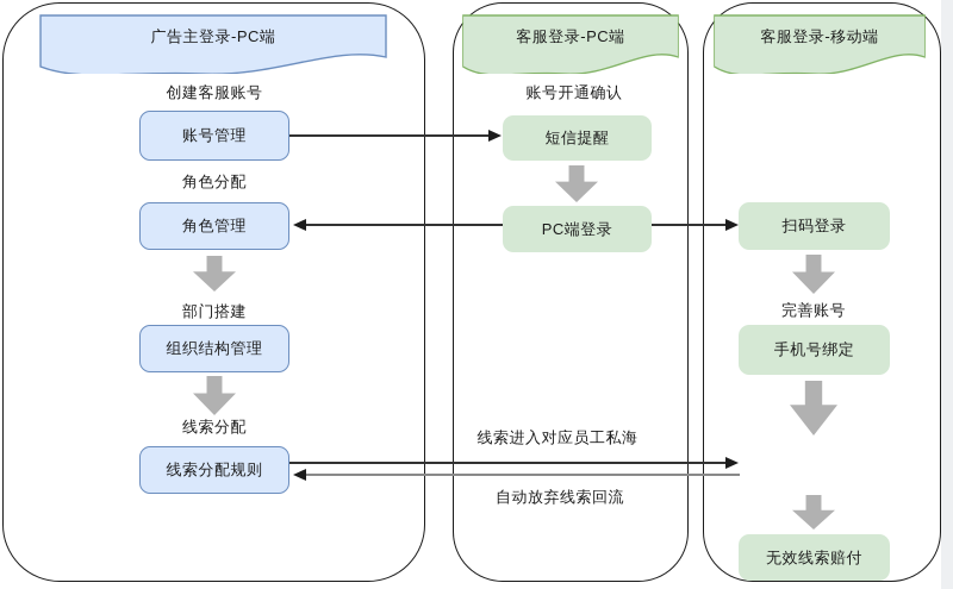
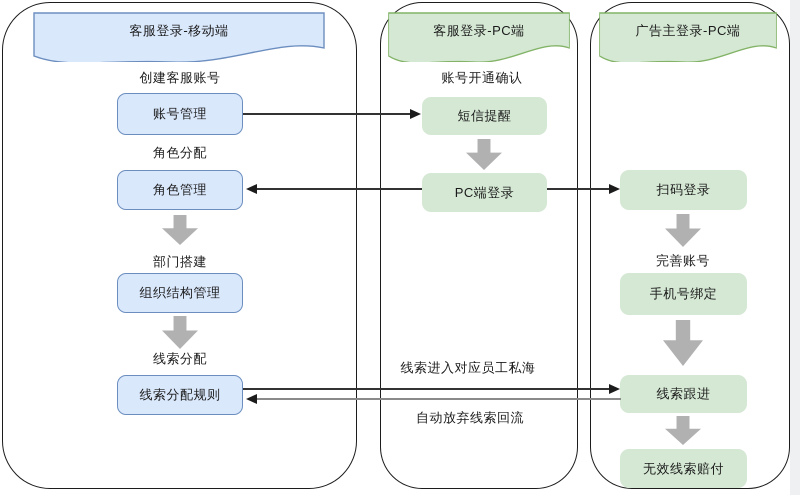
- 广告主登录-PC端
+ 客服登录-移动端
  客服登录-PC端
- 客服登录-移动端
+ 广告主登录-PC端
  创建客服账号
  角色分配
  部门搭建
  线索分配
  账号开通确认
  完善账号
  线索进入对应员工私海
  自动放弃线索回流
  账号管理
  角色管理
  组织结构管理
  线索分配规则
  短信提醒
  PC端登录
  扫码登录
  手机号绑定
+ 线索跟进
  无效线索赔付
